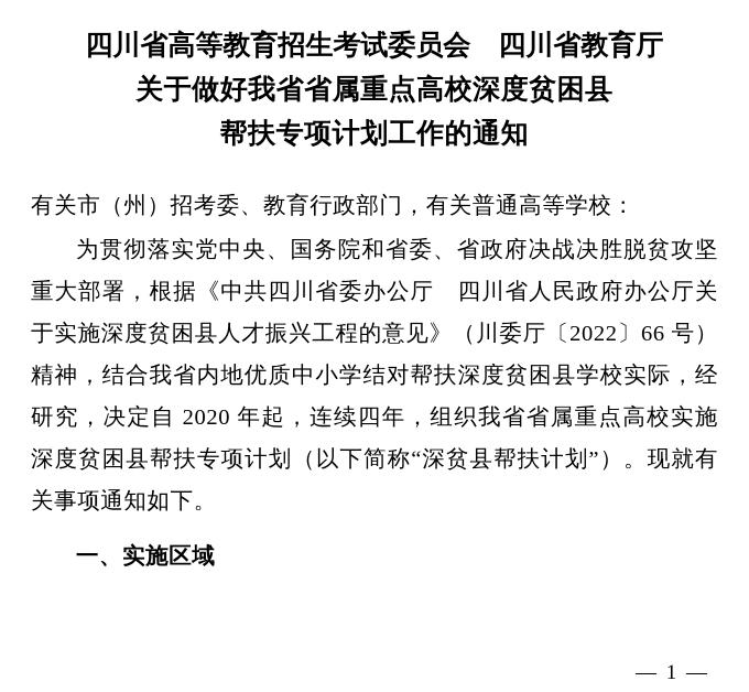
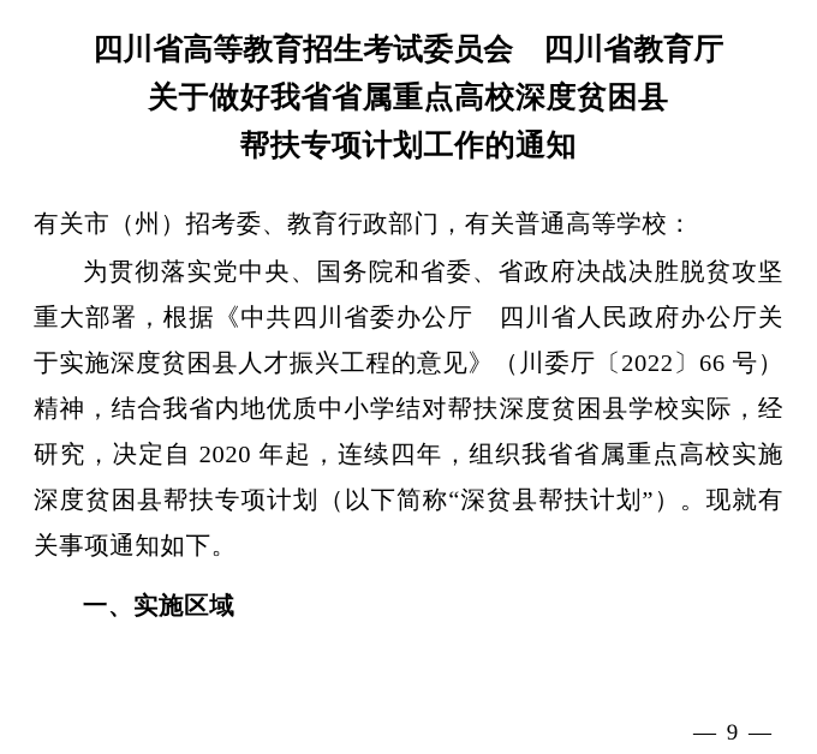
  四川省高等教育招生考试委员会 四川省教育厅
  关于做好我省省属重点高校深度贫困县
  帮扶专项计划工作的通知
  有关市（州）招考委、教育行政部门，有关普通高等学校：
  为贯彻落实党中央、国务院和省委、省政府决战决胜脱贫攻坚重大部署，根据《中共四川省委办公厅 四川省人民政府办公厅关于实施深度贫困县人才振兴工程的意见》（川委厅〔2022〕66 号）精神，结合我省内地优质中小学结对帮扶深度贫困县学校实际，经研究，决定自 2020 年起，连续四年，组织我省省属重点高校实施深度贫困县帮扶专项计划（以下简称“深贫县帮扶计划”）。现就有关事项通知如下。
  一、实施区域
- — 1 —
+ — 9 —
